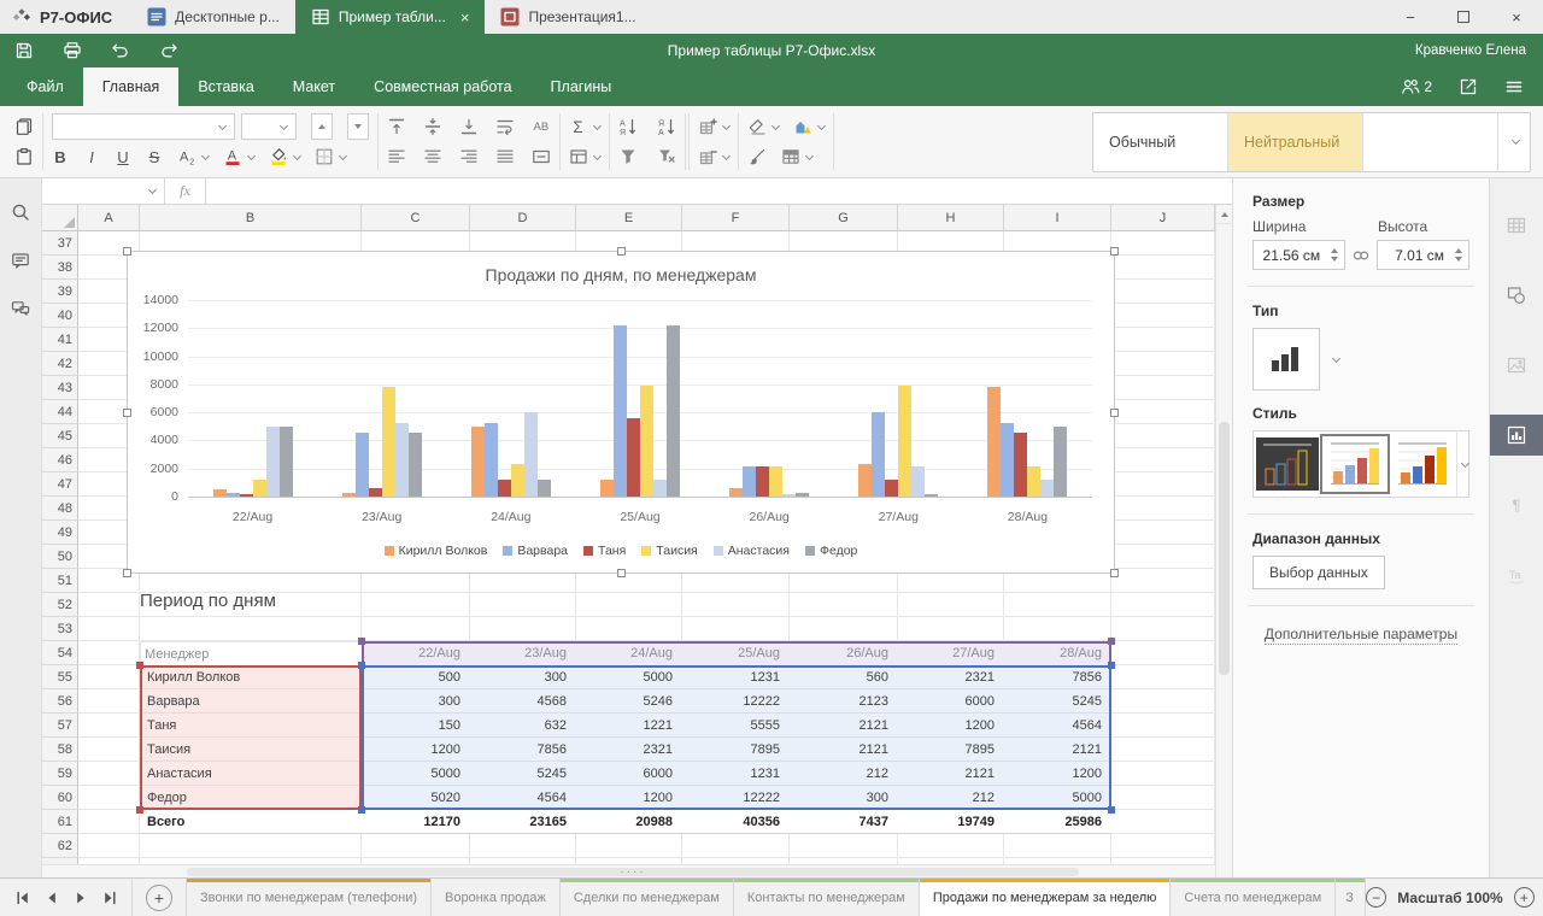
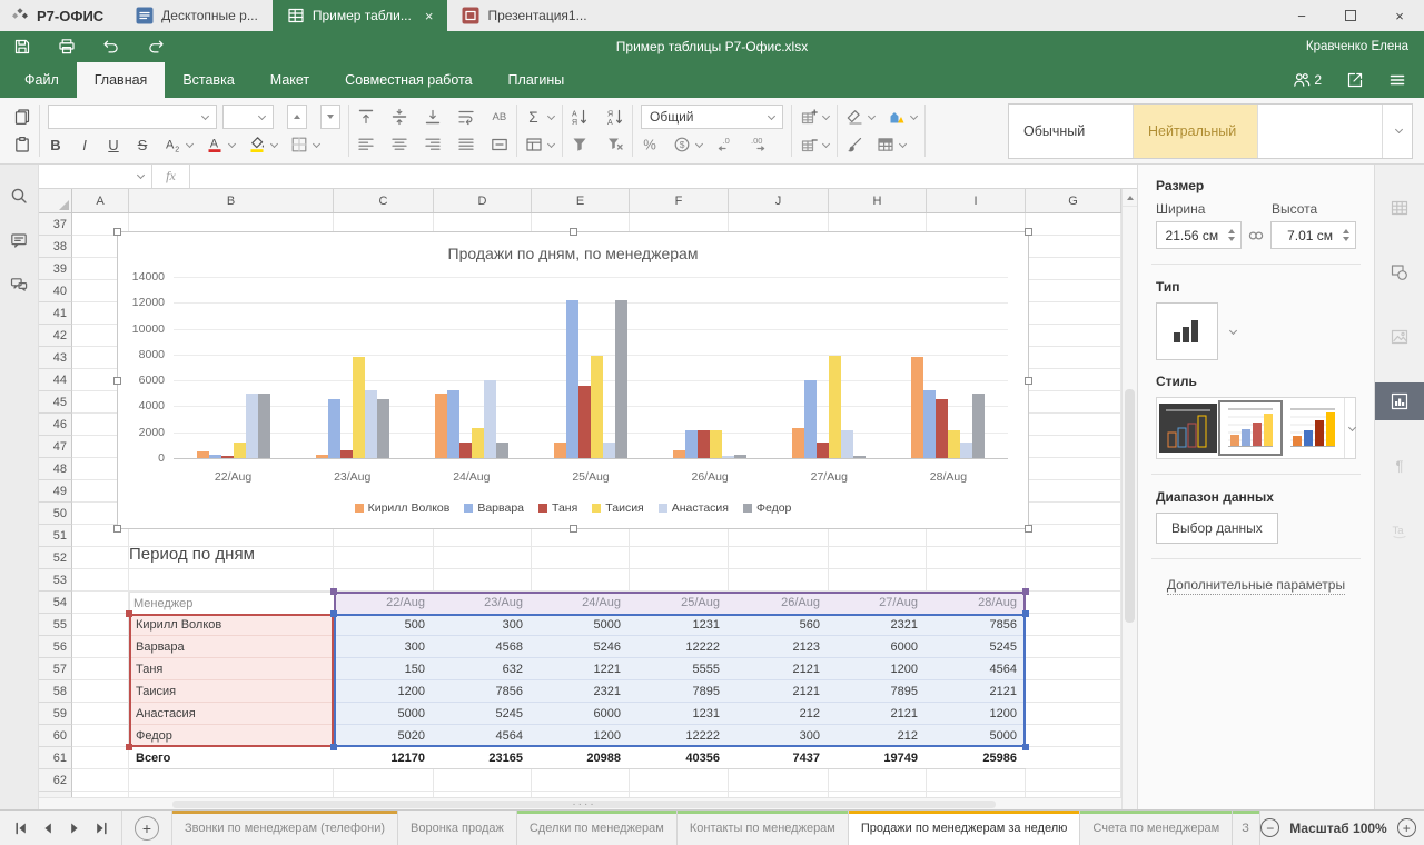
  Р7-ОФИС
  Десктопные р...
  Пример табли...
  ×
  Презентация1...
  −
  ×
  Пример таблицы Р7-Офис.xlsx
  Кравченко Елена
  Файл
  Главная
  Вставка
  Макет
  Совместная работа
  Плагины
  2
  B
  I
  U
  S
  A
  A
  AB
  Σ
+ Общий
+ %
+ $
+ .0
+ .00
  Обычный
  Нейтральный
  fx
  A
  B
  C
  D
  E
  F
- G
+ J
  H
  I
- J
+ G
  37
  38
  39
  40
  41
  42
  43
  44
  45
  46
  47
  48
  49
  50
  51
  52
  53
  54
  55
  56
  57
  58
  59
  60
  61
  62
  Продажи по дням, по менеджерам
  0
  2000
  4000
  6000
  8000
  10000
  12000
  14000
  22/Aug
  23/Aug
  24/Aug
  25/Aug
  26/Aug
  27/Aug
  28/Aug
  Кирилл Волков
  Варвара
  Таня
  Таисия
  Анастасия
  Федор
  Период по дням
  Менеджер
  22/Aug
  23/Aug
  24/Aug
  25/Aug
  26/Aug
  27/Aug
  28/Aug
  Кирилл Волков
  500
  300
  5000
  1231
  560
  2321
  7856
  Варвара
  300
  4568
  5246
  12222
  2123
  6000
  5245
  Таня
  150
  632
  1221
  5555
  2121
  1200
  4564
  Таисия
  1200
  7856
  2321
  7895
  2121
  7895
  2121
  Анастасия
  5000
  5245
  6000
  1231
  212
  2121
  1200
  Федор
  5020
  4564
  1200
  12222
  300
  212
  5000
  Всего
  12170
  23165
  20988
  40356
  7437
  19749
  25986
  ····
  Размер
  Ширина
  Высота
  21.56 см
  7.01 см
  Тип
  Стиль
  Диапазон данных
  Выбор данных
  Дополнительные параметры
  ¶
  Ta
  +
  Звонки по менеджерам (телефони)
  Воронка продаж
  Сделки по менеджерам
  Контакты по менеджерам
  Продажи по менеджерам за неделю
  Счета по менеджерам
  З
  −
  Масштаб 100%
  +
